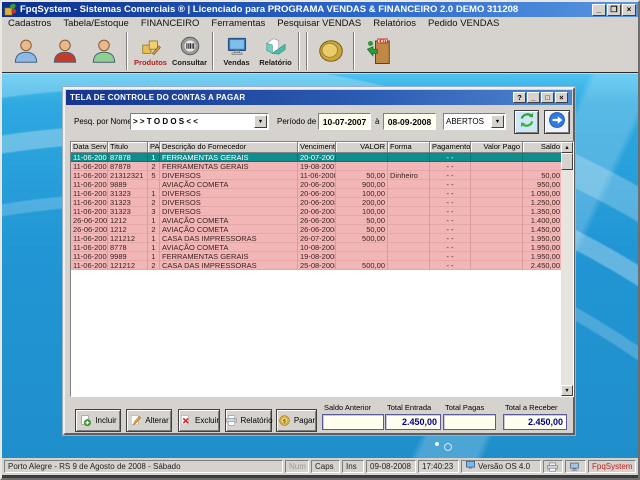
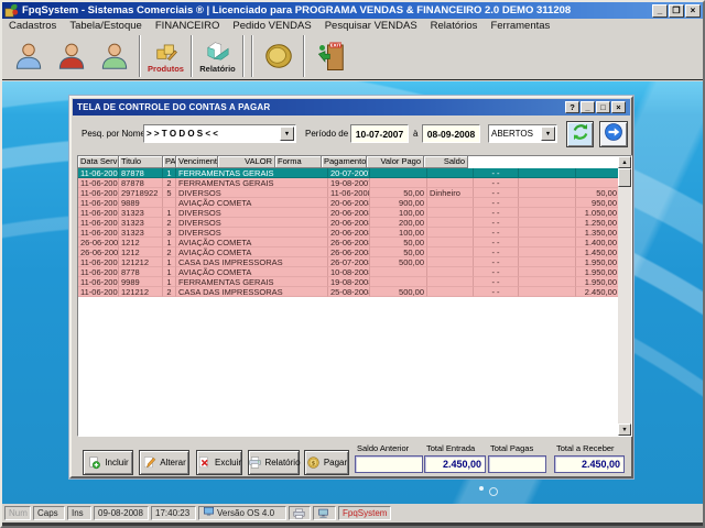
  FpqSystem - Sistemas Comerciais ® | Licenciado para PROGRAMA VENDAS & FINANCEIRO 2.0 DEMO 311208
  _
  ❐
  ×
  Cadastros
  Tabela/Estoque
  FINANCEIRO
- Ferramentas
+ Pedido VENDAS
  Pesquisar VENDAS
  Relatórios
- Pedido VENDAS
+ Ferramentas
  Produtos
- Consultar
- Vendas
  Relatório
  TELA DE CONTROLE DO CONTAS A PAGAR
  ?
  _
  □
  ×
  Pesq. por Nom
  > > T O D O S < <
  Período de
  10-07-2007
  à
  08-09-2008
  ABERTOS
  Data Serv
  Titulo
  PA
- Descrição do Fornecedor
  Venciment
  VALOR
  Forma
  Pagamento
  Valor Pago
  Saldo
  11-06-200
  87878
  1
  FERRAMENTAS GERAIS
  20-07-200
  - -
  11-06-200
  87878
  2
  FERRAMENTAS GERAIS
  19-08-200
  - -
  11-06-200
- 21312321
+ 29718922
  5
  DIVERSOS
  11-06-2008
  50,00
  Dinheiro
  - -
  50,00
  11-06-200
  9889
  AVIAÇÃO COMETA
  20-06-200
  900,00
  - -
  950,00
  11-06-200
  31323
  1
  DIVERSOS
  20-06-200
  100,00
  - -
  1.050,00
  11-06-200
  31323
  2
  DIVERSOS
  20-06-200
  200,00
  - -
  1.250,00
  11-06-200
  31323
  3
  DIVERSOS
  20-06-200
  100,00
  - -
  1.350,00
  26-06-200
  1212
  1
  AVIAÇÃO COMETA
  26-06-200
  50,00
  - -
  1.400,00
  26-06-200
  1212
  2
  AVIAÇÃO COMETA
  26-06-200
  50,00
  - -
  1.450,00
  11-06-200
  121212
  1
  CASA DAS IMPRESSORAS
  26-07-200
  500,00
  - -
  1.950,00
  11-06-200
  8778
  1
  AVIAÇÃO COMETA
  10-08-200
  - -
  1.950,00
  11-06-200
  9989
  1
  FERRAMENTAS GERAIS
  19-08-200
  - -
  1.950,00
  11-06-200
  121212
  2
  CASA DAS IMPRESSORAS
  25-08-200
  500,00
  - -
  2.450,00
  Incluir
  Alterar
  Excluir
  Relatório
  Pagar
  Saldo Anterior
  Total Entrada
  2.450,00
  Total Pagas
  Total a Receber
  2.450,00
- Porto Alegre - RS 9 de Agosto de 2008 - Sábado
  Num
  Caps
  Ins
  09-08-2008
  17:40:23
  Versão OS 4.0
  FpqSystem
